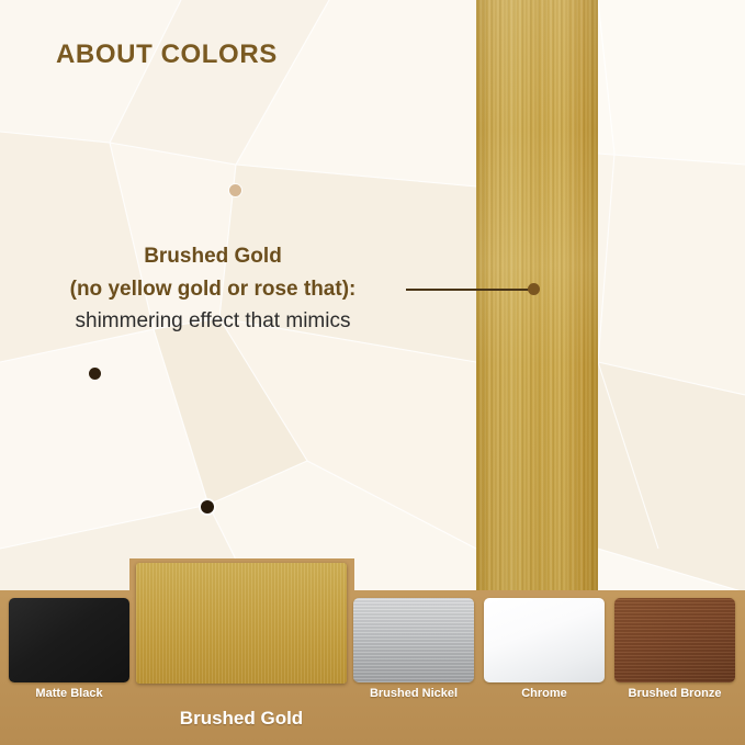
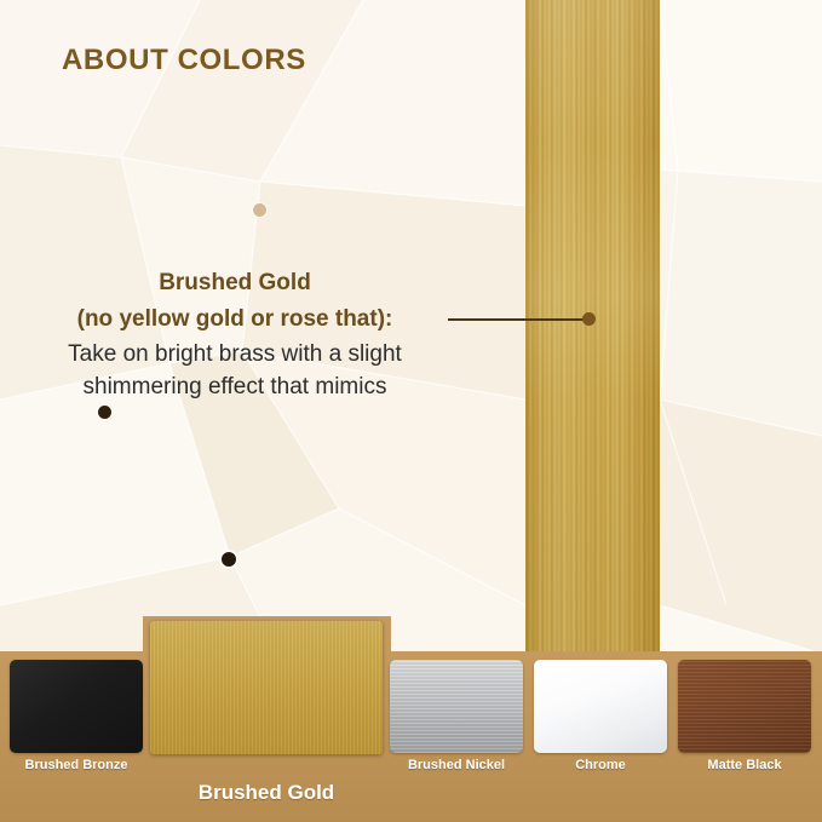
  ABOUT COLORS
  Brushed Gold
  (no yellow gold or rose that):
+ Take on bright brass with a slight
  shimmering effect that mimics
- Matte Black
+ Brushed Bronze
  Brushed Gold
  Brushed Nickel
  Chrome
- Brushed Bronze
+ Matte Black
